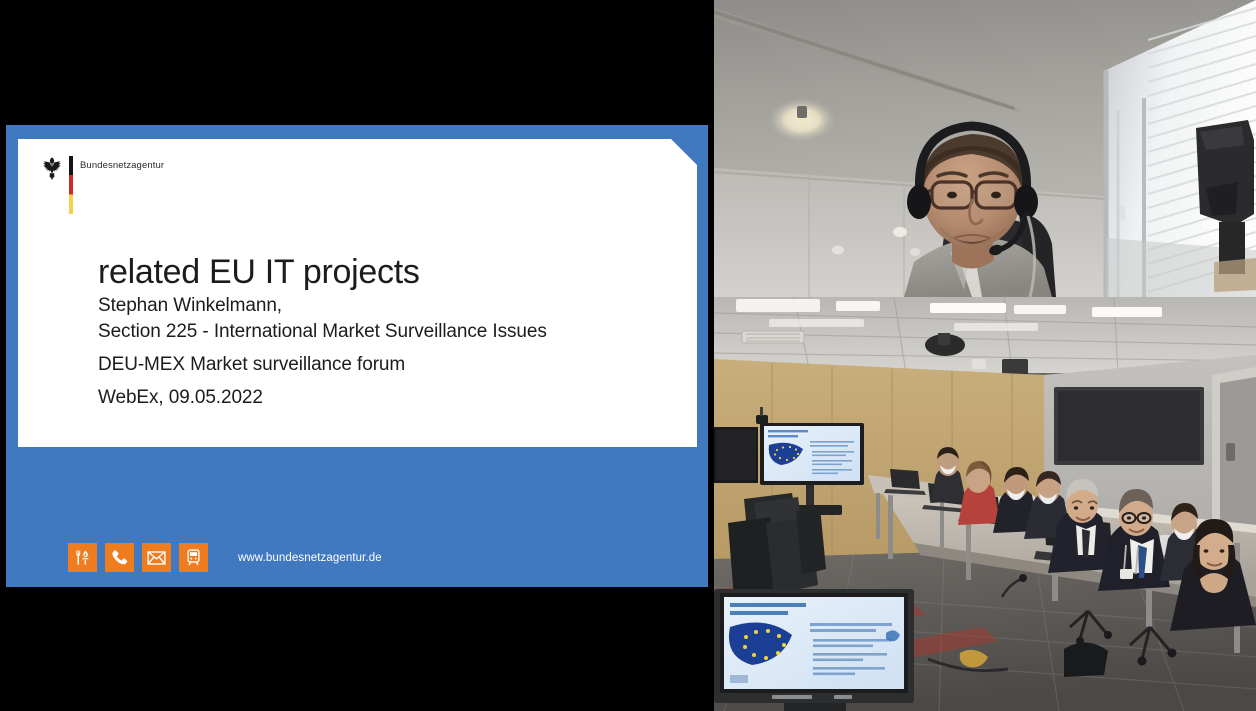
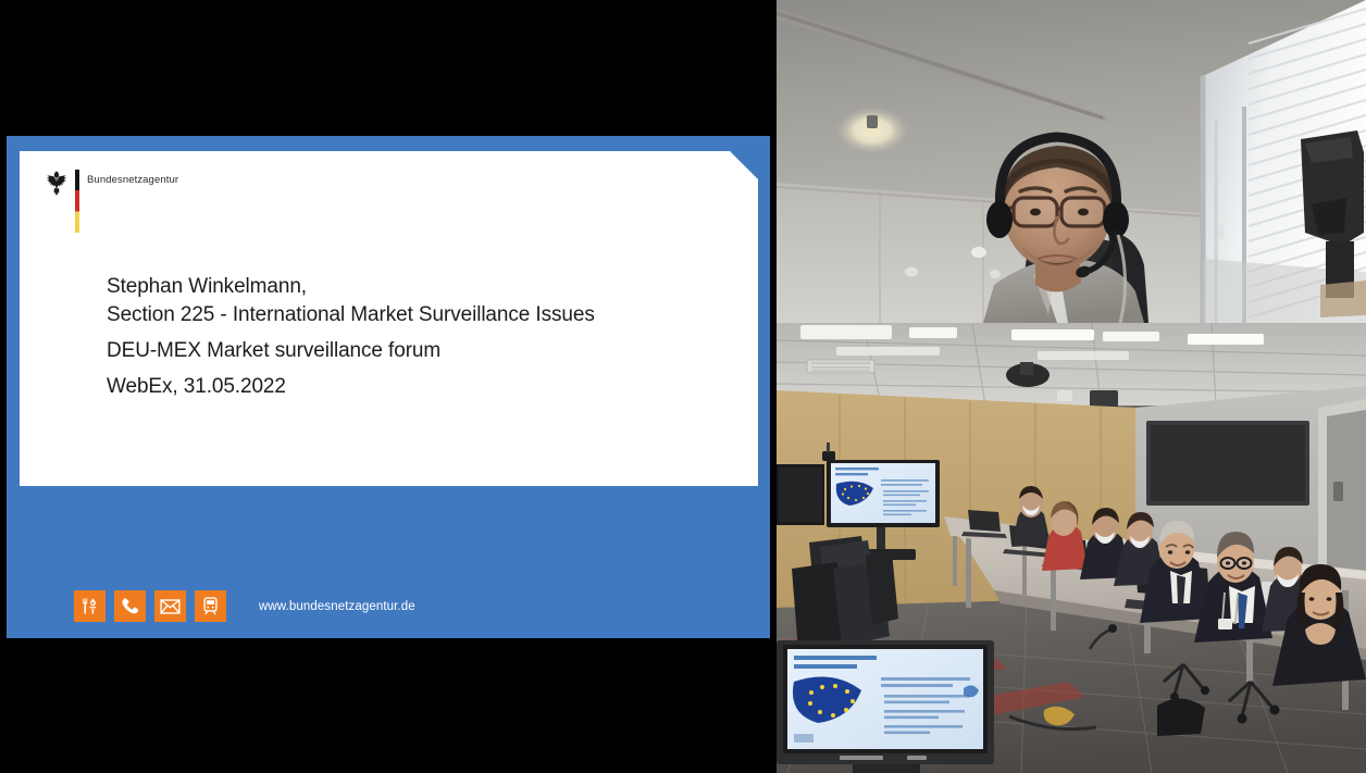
  Bundesnetzagentur
- related EU IT projects
  Stephan Winkelmann,
  Section 225 - International Market Surveillance Issues
  DEU-MEX Market surveillance forum
- WebEx, 09.05.2022
+ WebEx, 31.05.2022
  www.bundesnetzagentur.de
